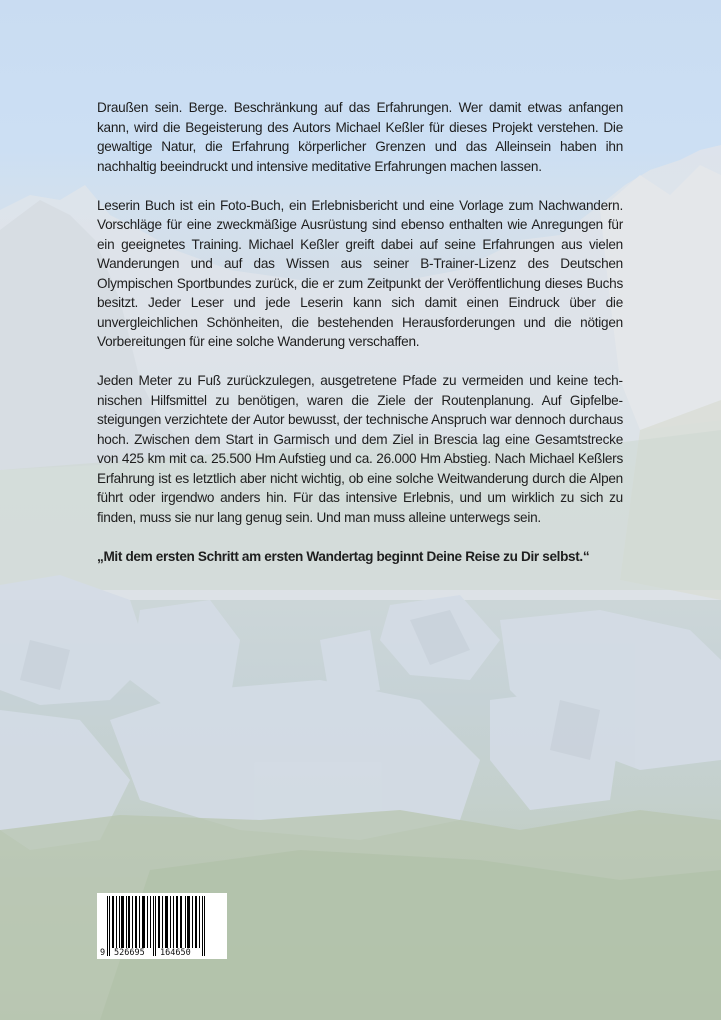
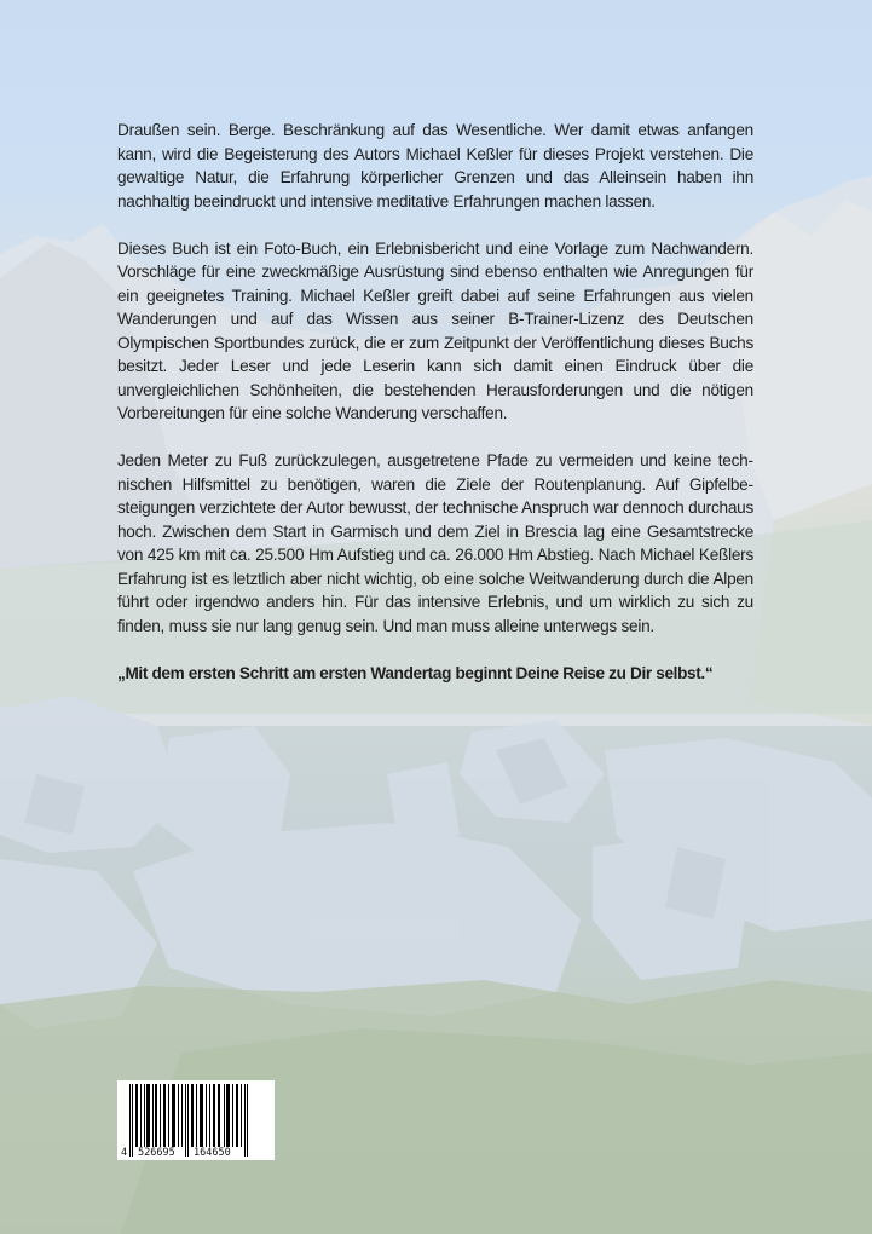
- Draußen sein. Berge. Beschränkung auf das Erfahrungen. Wer damit etwas anfangen kann, wird die Begeisterung des Autors Michael Keßler für dieses Projekt verstehen. Die gewaltige Natur, die Erfahrung körperlicher Grenzen und das Alleinsein haben ihn nachhaltig beeindruckt und intensive meditative Erfahrungen machen lassen.
+ Draußen sein. Berge. Beschränkung auf das Wesentliche. Wer damit etwas anfangen kann, wird die Begeisterung des Autors Michael Keßler für dieses Projekt verstehen. Die gewaltige Natur, die Erfahrung körperlicher Grenzen und das Alleinsein haben ihn nachhaltig beeindruckt und intensive meditative Erfahrungen machen lassen.
- Leserin Buch ist ein Foto-Buch, ein Erlebnisbericht und eine Vorlage zum Nach­wandern. Vorschläge für eine zweckmäßige Ausrüstung sind ebenso enthalten wie Anregungen für ein geeignetes Training. Michael Keßler greift dabei auf seine Erfah­rungen aus vielen Wanderungen und auf das Wissen aus seiner B-Trainer-Lizenz des Deutschen Olympischen Sportbundes zurück, die er zum Zeitpunkt der Veröffent­lichung dieses Buchs besitzt. Jeder Leser und jede Leserin kann sich damit einen Eindruck über die unvergleichlichen Schönheiten, die bestehenden Herausforde­rungen und die nötigen Vorbereitungen für eine solche Wanderung verschaffen.
+ Dieses Buch ist ein Foto-Buch, ein Erlebnisbericht und eine Vorlage zum Nach­wandern. Vorschläge für eine zweckmäßige Ausrüstung sind ebenso enthalten wie Anregungen für ein geeignetes Training. Michael Keßler greift dabei auf seine Erfah­rungen aus vielen Wanderungen und auf das Wissen aus seiner B-Trainer-Lizenz des Deutschen Olympischen Sportbundes zurück, die er zum Zeitpunkt der Veröffent­lichung dieses Buchs besitzt. Jeder Leser und jede Leserin kann sich damit einen Eindruck über die unvergleichlichen Schönheiten, die bestehenden Herausforde­rungen und die nötigen Vorbereitungen für eine solche Wanderung verschaffen.
  Jeden Meter zu Fuß zurückzulegen, ausgetretene Pfade zu vermeiden und keine tech­nischen Hilfsmittel zu benötigen, waren die Ziele der Routenplanung. Auf Gipfelbe­steigungen verzichtete der Autor bewusst, der technische Anspruch war dennoch durchaus hoch. Zwischen dem Start in Garmisch und dem Ziel in Brescia lag eine Gesamtstrecke von 425 km mit ca. 25.500 Hm Aufstieg und ca. 26.000 Hm Abstieg. Nach Michael Keßlers Erfahrung ist es letztlich aber nicht wichtig, ob eine solche Weitwanderung durch die Alpen führt oder irgendwo anders hin. Für das intensive Erlebnis, und um wirklich zu sich zu finden, muss sie nur lang genug sein. Und man muss alleine unterwegs sein.
  „Mit dem ersten Schritt am ersten Wandertag beginnt Deine Reise zu Dir selbst.“
- 9
+ 4
  526695
  164650
